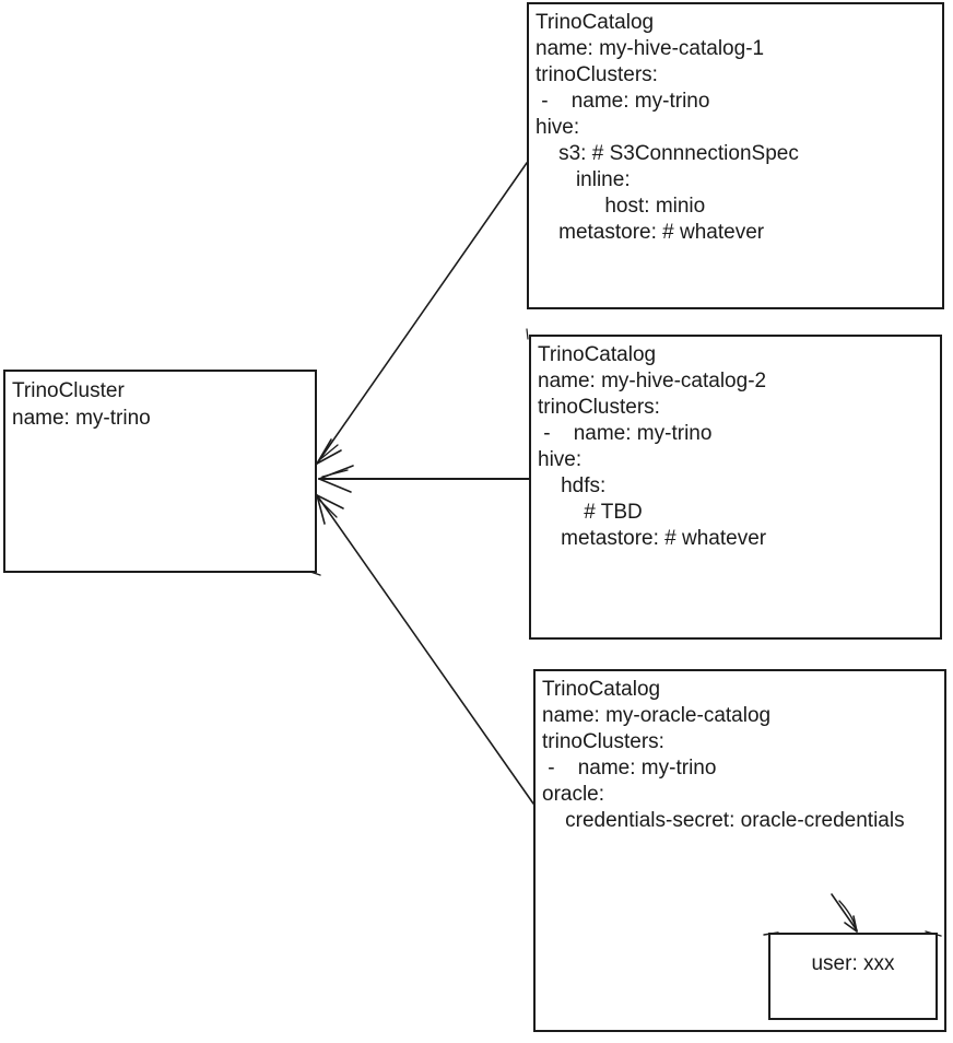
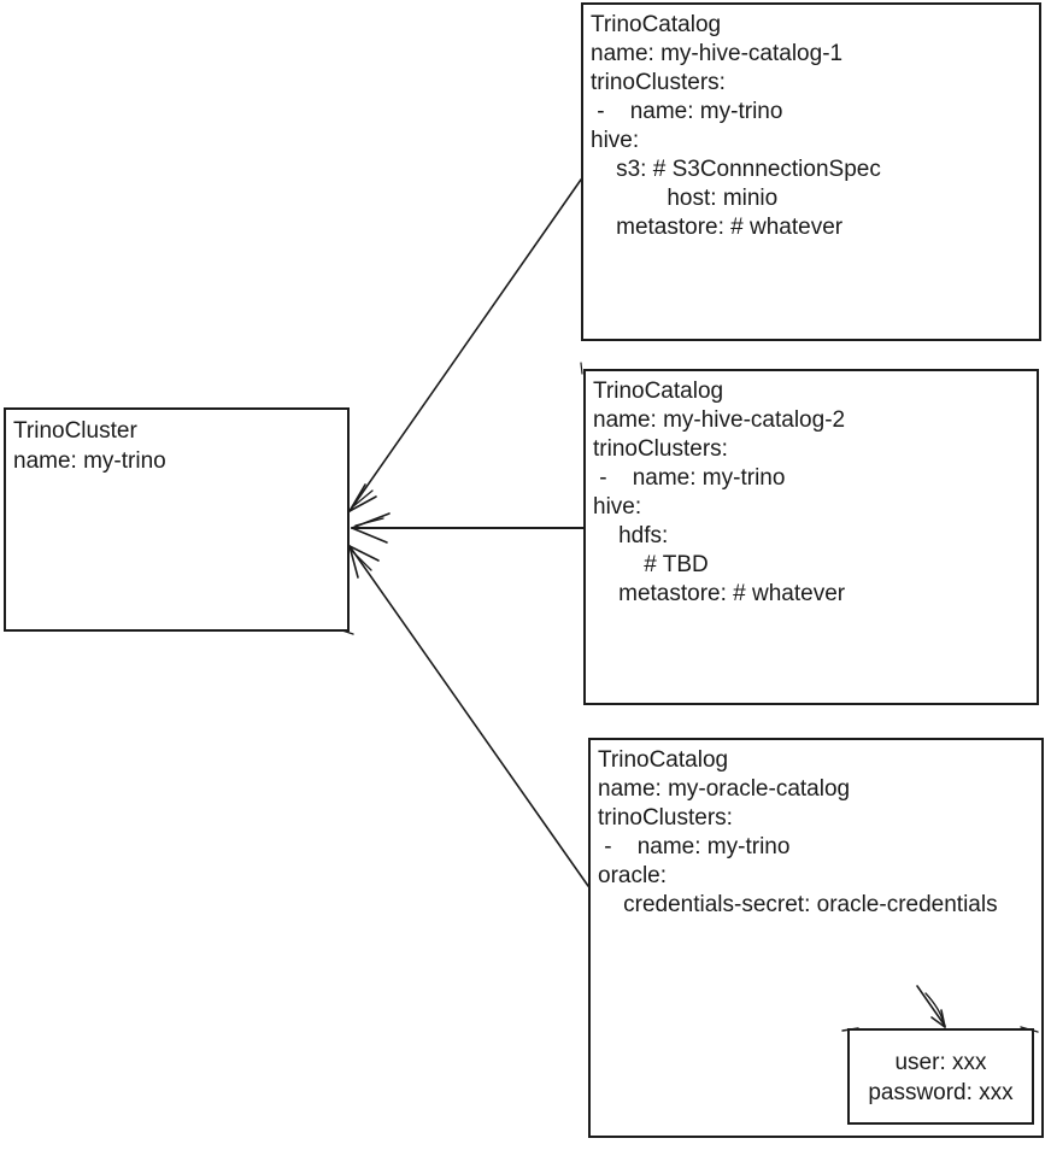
  TrinoCluster
  name: my-trino
  TrinoCatalog
  name: my-hive-catalog-1
  trinoClusters:
  - name: my-trino
  hive:
  s3: # S3ConnnectionSpec
- inline:
  host: minio
  metastore: # whatever
  TrinoCatalog
  name: my-hive-catalog-2
  trinoClusters:
  - name: my-trino
  hive:
  hdfs:
  # TBD
  metastore: # whatever
  TrinoCatalog
  name: my-oracle-catalog
  trinoClusters:
  - name: my-trino
  oracle:
  credentials-secret: oracle-credentials
  user: xxx
+ password: xxx
